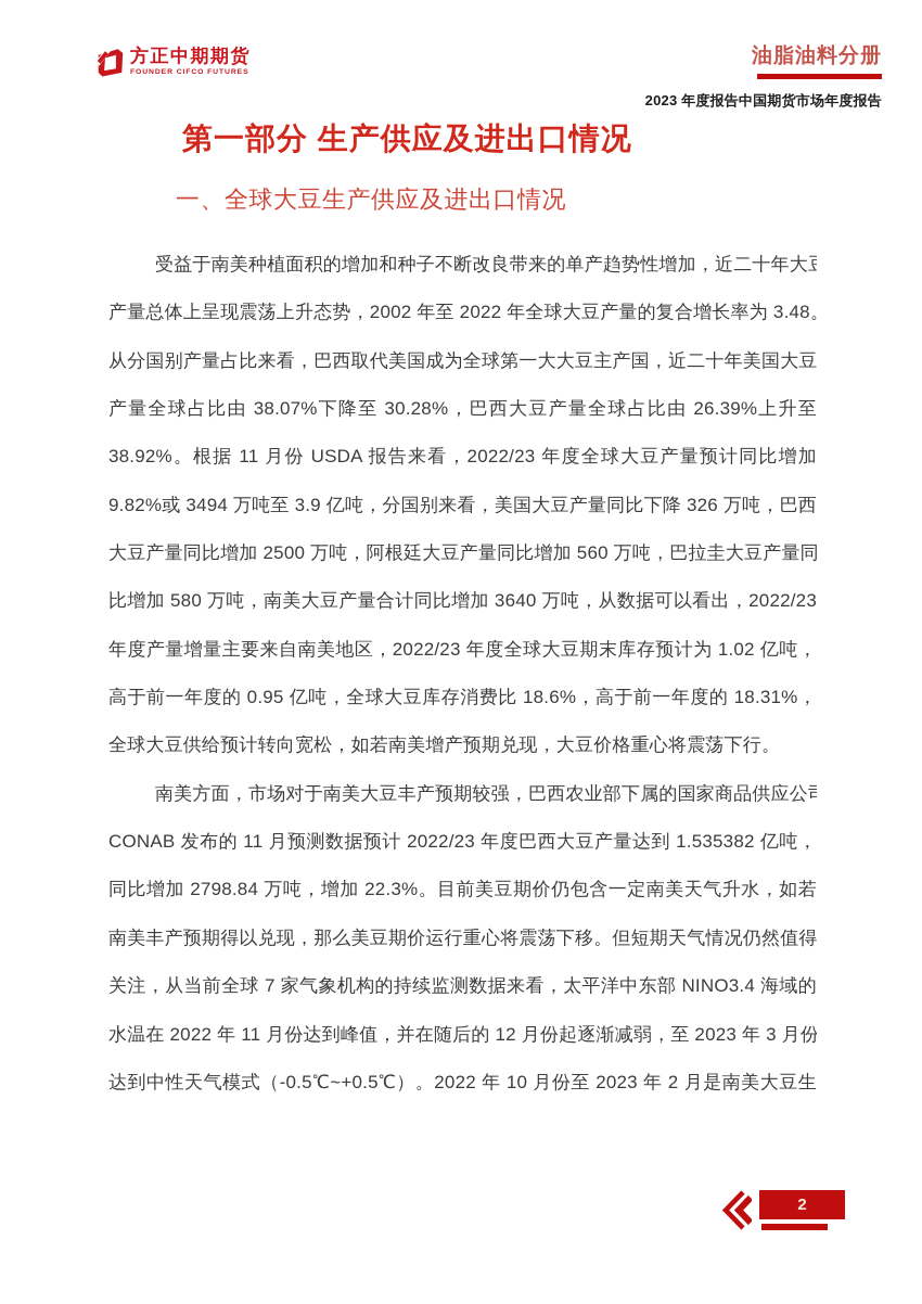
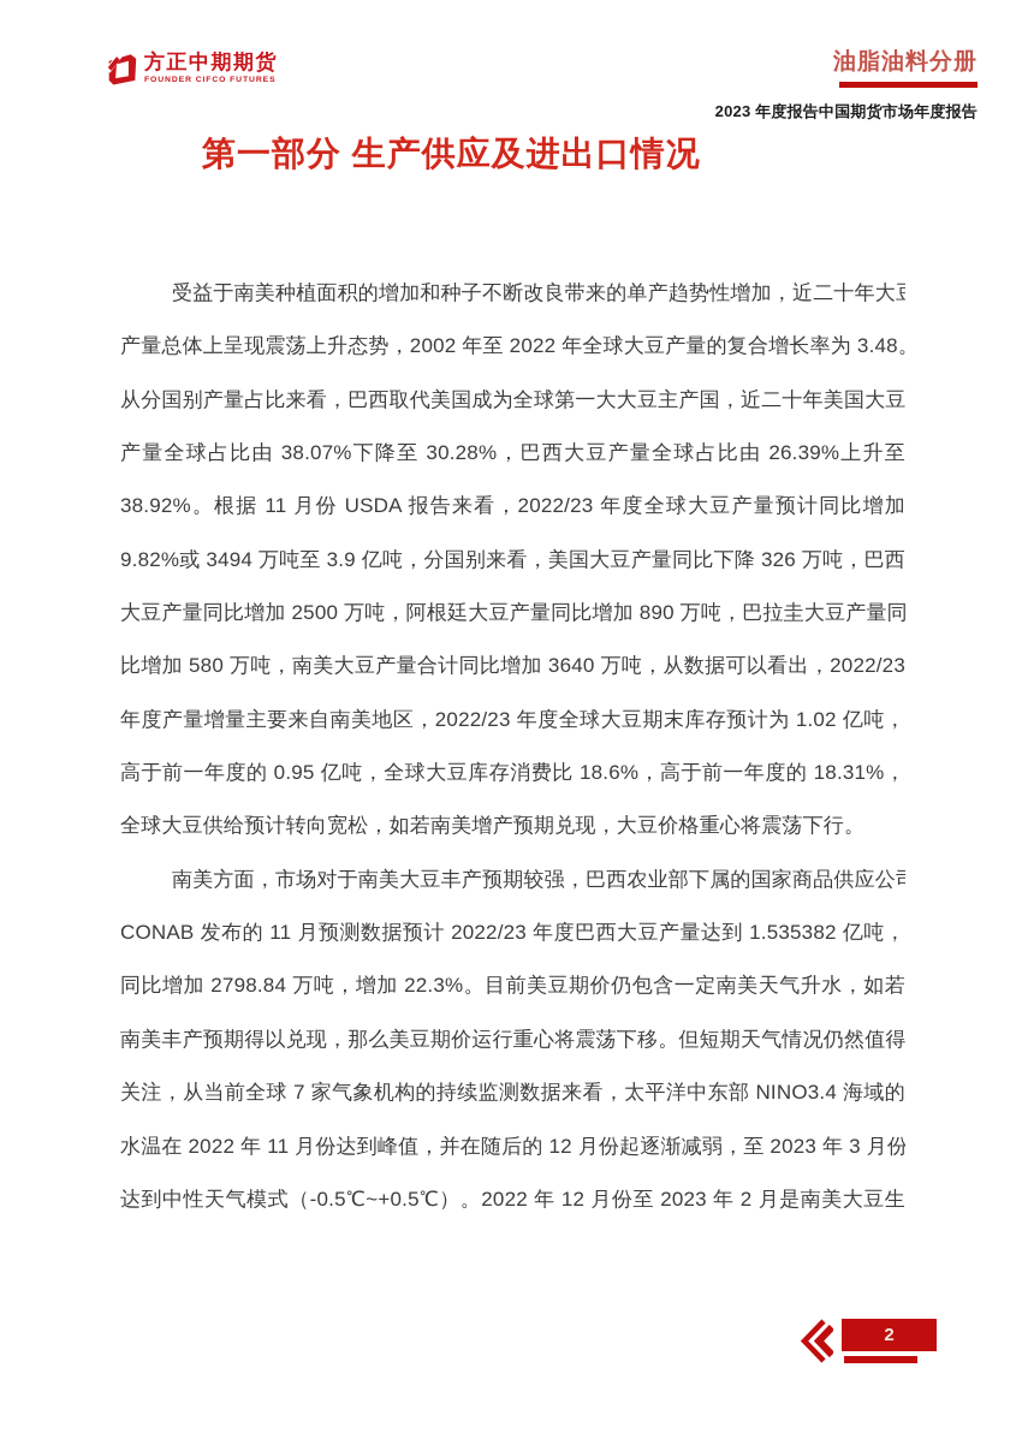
  方正中期期货
  油脂油料分册
  2023 年度报告中国期货市场年度报告
  第一部分 生产供应及进出口情况
- 一、全球大豆生产供应及进出口情况
  受益于南美种植面积的增加和种子不断改良带来的单产趋势性增加，近二十年大
  产量总体上呈现震荡上升态势，2002 年至 2022 年全球大豆产量的复合增长率为 3.48
  从分国别产量占比来看，巴西取代美国成为全球第一大大豆主产国，近二十年美国大豆
  产量全球占比由 38.07%下降至 30.28%，巴西大豆产量全球占比由 26.39%上升至
  38.92%。根据 11 月份 USDA 报告来看，2022/23 年度全球大豆产量预计同比增加
  9.82%或 3494 万吨至 3.9 亿吨，分国别来看，美国大豆产量同比下降 326 万吨，巴西
- 大豆产量同比增加 2500 万吨，阿根廷大豆产量同比增加 560 万吨，巴拉圭大豆产量同
+ 大豆产量同比增加 2500 万吨，阿根廷大豆产量同比增加 890 万吨，巴拉圭大豆产量同
  比增加 580 万吨，南美大豆产量合计同比增加 3640 万吨，从数据可以看出，2022/23
  年度产量增量主要来自南美地区，2022/23 年度全球大豆期末库存预计为 1.02 亿吨，
  高于前一年度的 0.95 亿吨，全球大豆库存消费比 18.6%，高于前一年度的 18.31%，
  全球大豆供给预计转向宽松，如若南美增产预期兑现，大豆价格重心将震荡下行。
  南美方面，市场对于南美大豆丰产预期较强，巴西农业部下属的国家商品供应公
  CONAB 发布的 11 月预测数据预计 2022/23 年度巴西大豆产量达到 1.535382 亿吨，
  同比增加 2798.84 万吨，增加 22.3%。目前美豆期价仍包含一定南美天气升水，如若
  南美丰产预期得以兑现，那么美豆期价运行重心将震荡下移。但短期天气情况仍然值得
  关注，从当前全球 7 家气象机构的持续监测数据来看，太平洋中东部 NINO3.4 海域的
  水温在 2022 年 11 月份达到峰值，并在随后的 12 月份起逐渐减弱，至 2023 年 3 月份
- 达到中性天气模式（-0.5℃~+0.5℃）。2022 年 10 月份至 2023 年 2 月是南美大豆生
+ 达到中性天气模式（-0.5℃~+0.5℃）。2022 年 12 月份至 2023 年 2 月是南美大豆生
  2
